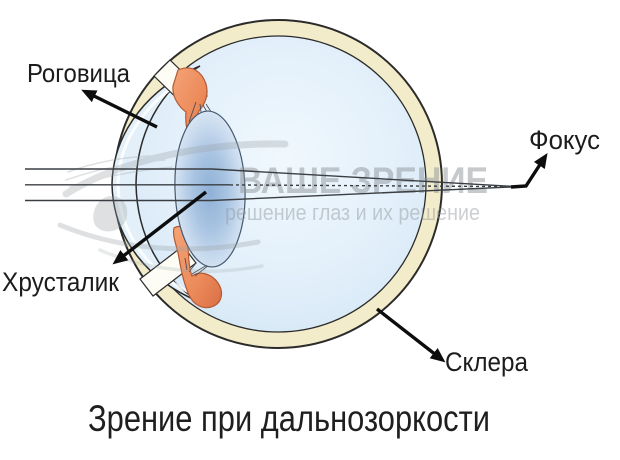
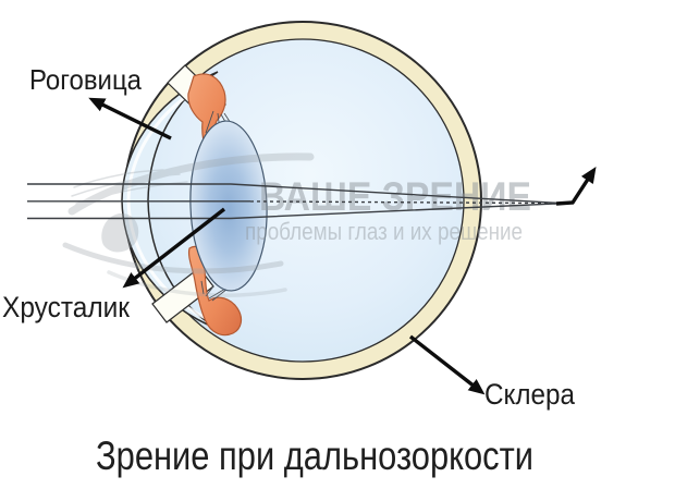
  ВАШЕ ЗРНИЕ
- решение глаз и их решение
+ проблемы глаз и их решение
  Роговица
  Хрусталик
  Склера
- Фокус
  Зрение при дальнозоркости
